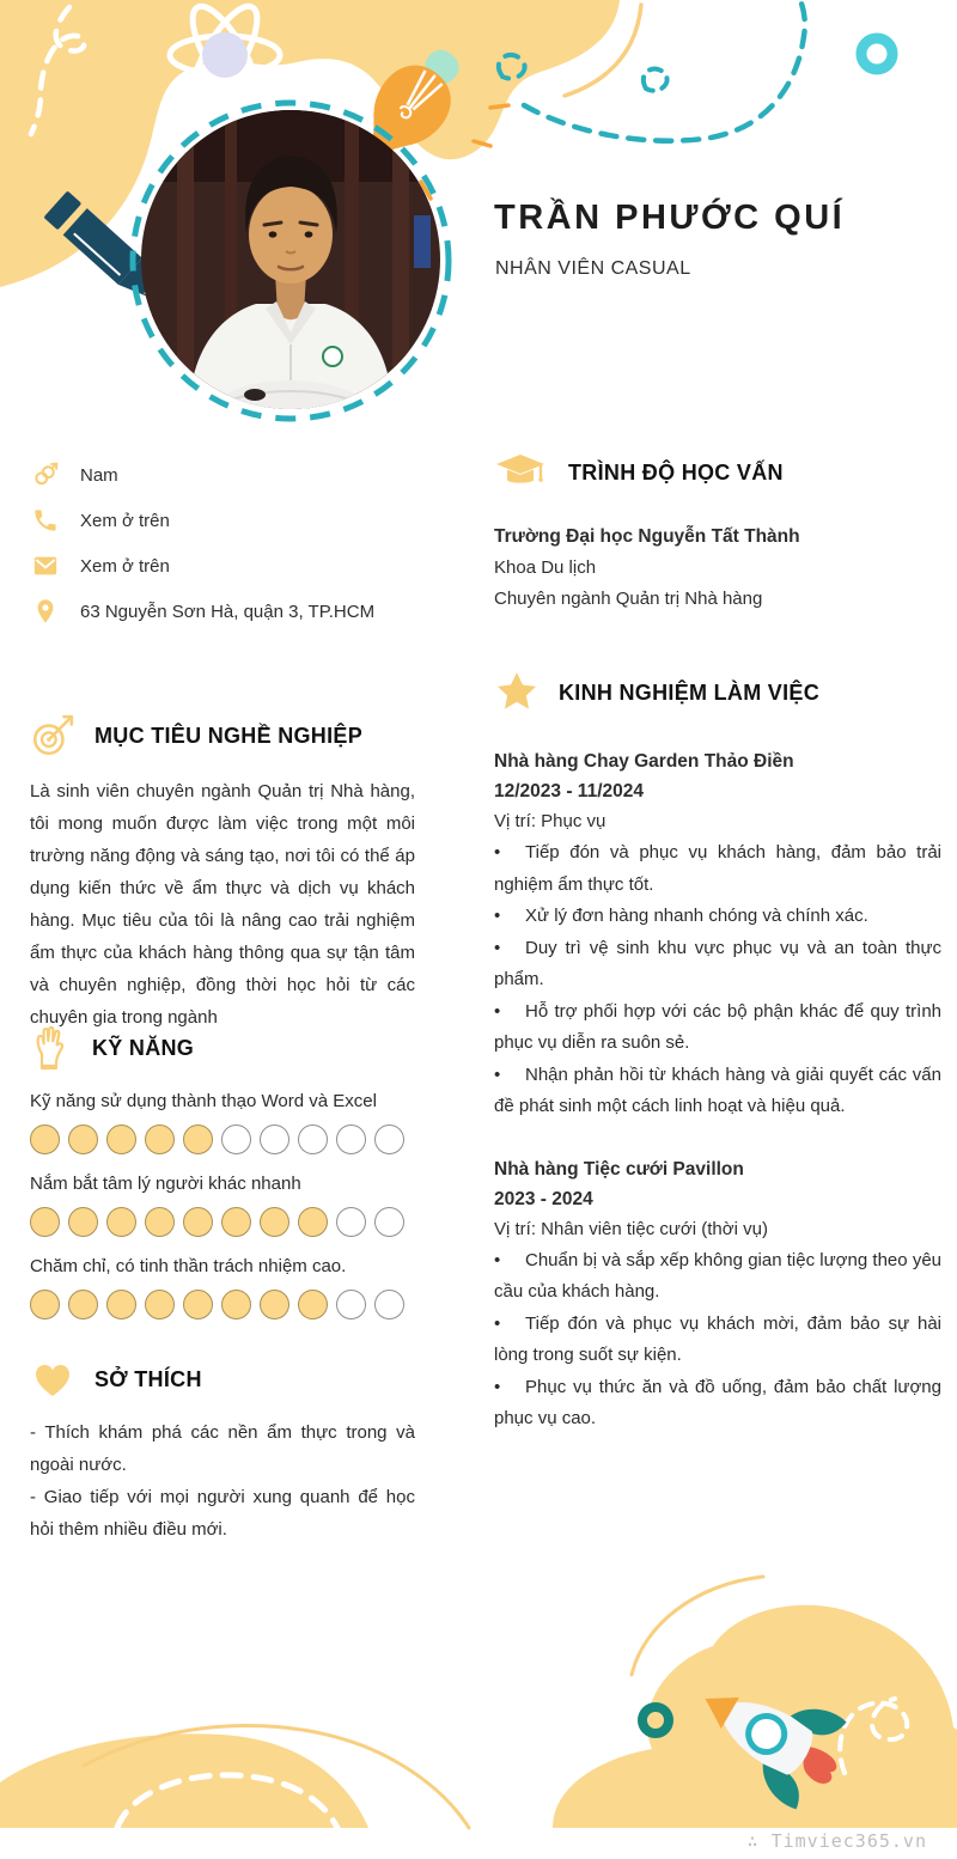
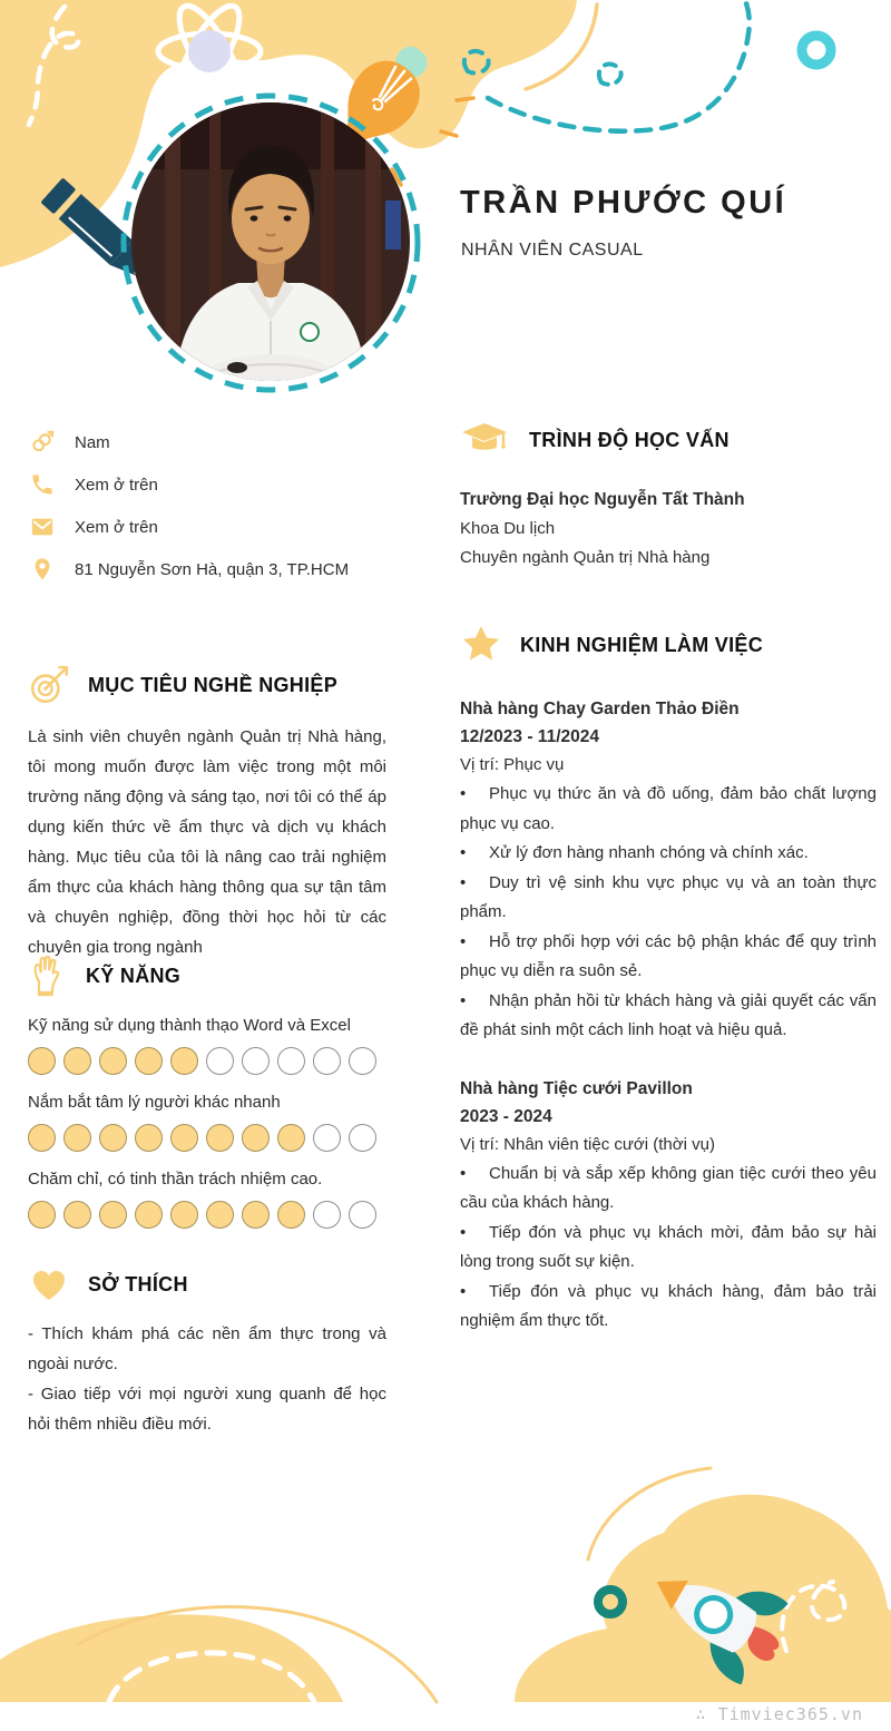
  TRẦN PHƯỚC QUÍ
  NHÂN VIÊN CASUAL
  Nam
  Xem ở trên
  Xem ở trên
- 63 Nguyễn Sơn Hà, quận 3, TP.HCM
+ 81 Nguyễn Sơn Hà, quận 3, TP.HCM
  MỤC TIÊU NGHỀ NGHIỆP
  Là sinh viên chuyên ngành Quản trị Nhà hàng, tôi mong muốn được làm việc trong một môi trường năng động và sáng tạo, nơi tôi có thể áp dụng kiến thức về ẩm thực và dịch vụ khách hàng. Mục tiêu của tôi là nâng cao trải nghiệm ẩm thực của khách hàng thông qua sự tận tâm và chuyên nghiệp, đồng thời học hỏi từ các chuyên gia trong ngành
  KỸ NĂNG
  Kỹ năng sử dụng thành thạo Word và Excel
  Nắm bắt tâm lý người khác nhanh
  Chăm chỉ, có tinh thần trách nhiệm cao.
  SỞ THÍCH
  - Thích khám phá các nền ẩm thực trong và ngoài nước.
  - Giao tiếp với mọi người xung quanh để học hỏi thêm nhiều điều mới.
  TRÌNH ĐỘ HỌC VẤN
  Trường Đại học Nguyễn Tất Thành
  Khoa Du lịch
  Chuyên ngành Quản trị Nhà hàng
  KINH NGHIỆM LÀM VIỆC
  Nhà hàng Chay Garden Thảo Điền
  12/2023 - 11/2024
  Vị trí: Phục vụ
- • Tiếp đón và phục vụ khách hàng, đảm bảo trải nghiệm ẩm thực tốt.
+ • Phục vụ thức ăn và đồ uống, đảm bảo chất lượng phục vụ cao.
  • Xử lý đơn hàng nhanh chóng và chính xác.
  • Duy trì vệ sinh khu vực phục vụ và an toàn thực phẩm.
  • Hỗ trợ phối hợp với các bộ phận khác để quy trình phục vụ diễn ra suôn sẻ.
  • Nhận phản hồi từ khách hàng và giải quyết các vấn đề phát sinh một cách linh hoạt và hiệu quả.
  Nhà hàng Tiệc cưới Pavillon
  2023 - 2024
  Vị trí: Nhân viên tiệc cưới (thời vụ)
- • Chuẩn bị và sắp xếp không gian tiệc lượng theo yêu cầu của khách hàng.
+ • Chuẩn bị và sắp xếp không gian tiệc cưới theo yêu cầu của khách hàng.
  • Tiếp đón và phục vụ khách mời, đảm bảo sự hài lòng trong suốt sự kiện.
- • Phục vụ thức ăn và đồ uống, đảm bảo chất lượng phục vụ cao.
+ • Tiếp đón và phục vụ khách hàng, đảm bảo trải nghiệm ẩm thực tốt.
  ∴ Timviec365.vn
